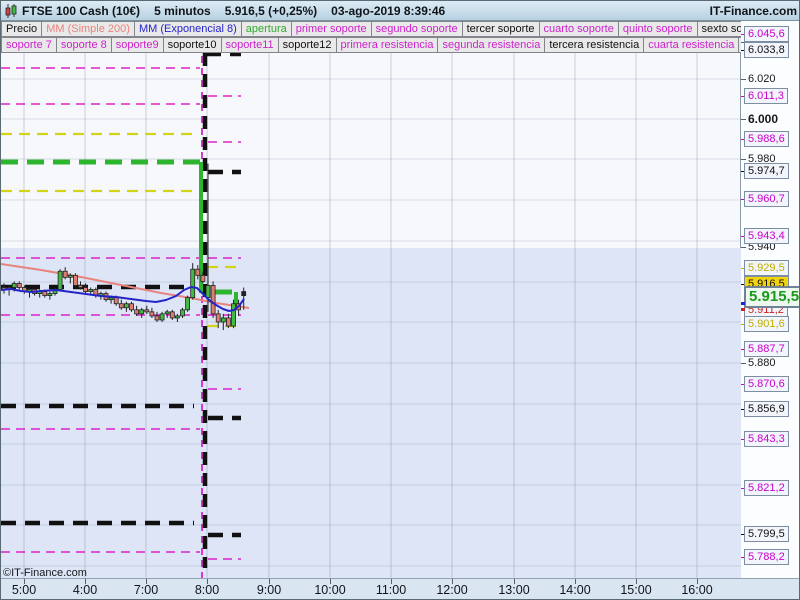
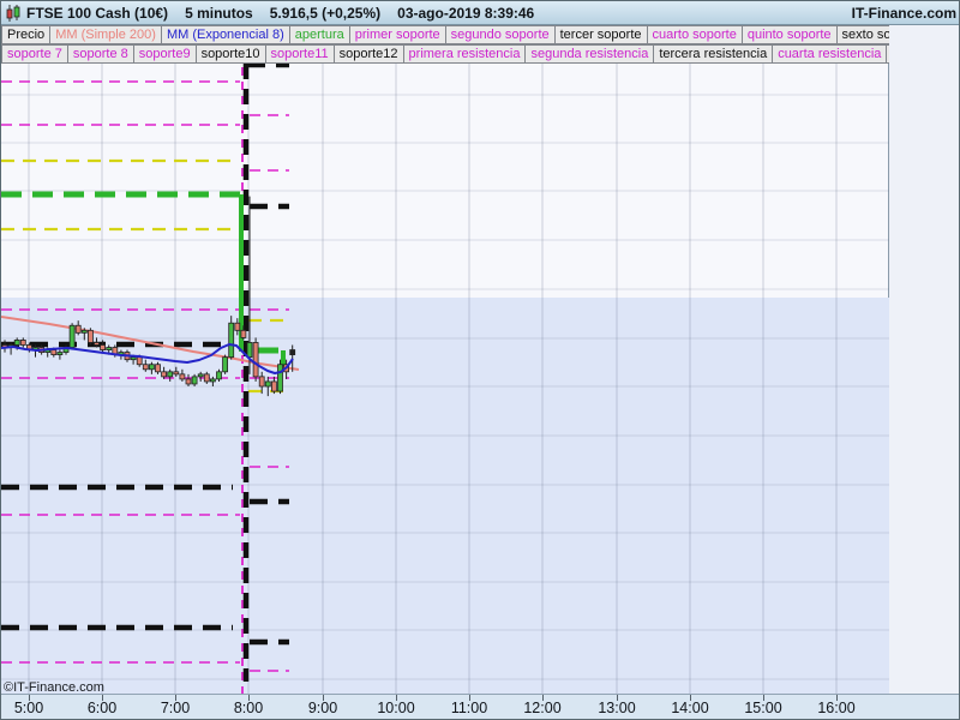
  FTSE 100 Cash (10€)
  5 minutos
  5.916,5 (+0,25%)
  03-ago-2019 8:39:46
  IT-Finance.com
  Precio MM (Simple 200) MM (Exponencial 8) apertura primer soporte segundo soporte tercer soporte cuarto soporte quinto soporte sexto so
  soporte 7 soporte 8 soporte9 soporte10 soporte11 soporte12 primera resistencia segunda resistencia tercera resistencia cuarta resistencia
  ©IT-Finance.com
- 6.020
- 6.000
- 5.980
- 5.940
- 5.880
- 6.045,6
- 6.033,8
- 6.011,3
- 5.988,6
- 5.974,7
- 5.960,7
- 5.943,4
- 5.929,5
- 5.916,5
- 5.911,2
- 5.901,6
- 5.887,7
- 5.870,6
- 5.856,9
- 5.843,3
- 5.821,2
- 5.799,5
- 5.788,2
- 5.915,5
  5:00
- 4:00
+ 6:00
  7:00
  8:00
  9:00
  10:00
  11:00
  12:00
  13:00
  14:00
  15:00
  16:00
